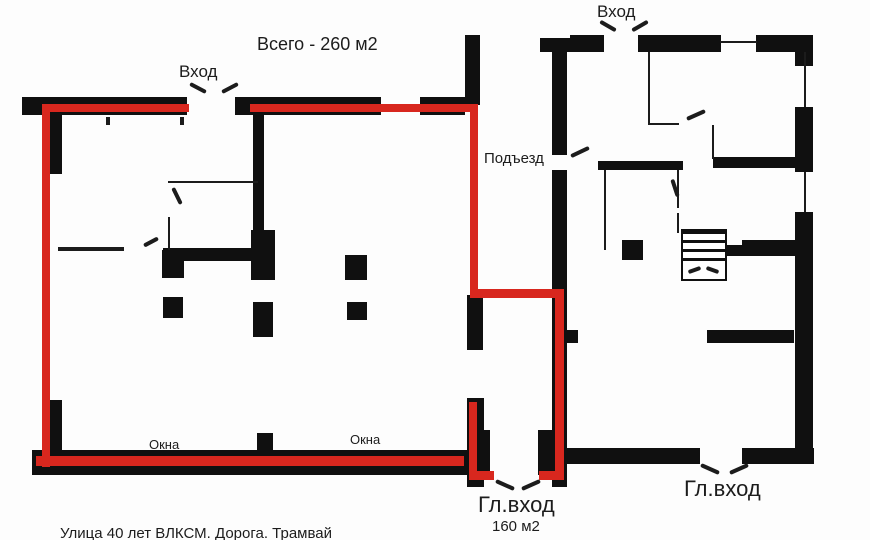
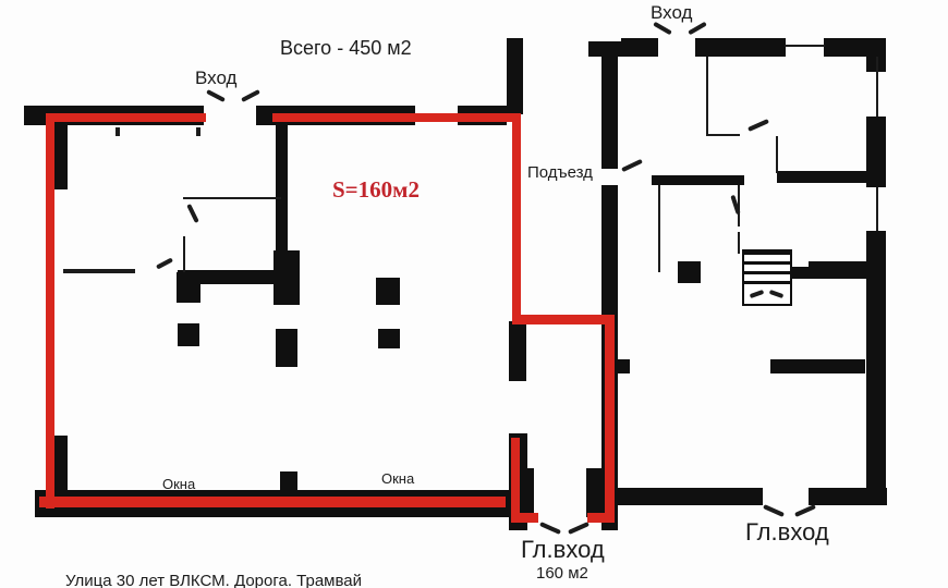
- Всего - 260 м2
+ Всего - 450 м2
  Вход
  Вход
  Подъезд
+ S=160м2
  Окна
  Окна
  Гл.вход
  160 м2
  Гл.вход
- Улица 40 лет ВЛКСМ. Дорога. Трамвай
+ Улица 30 лет ВЛКСМ. Дорога. Трамвай
